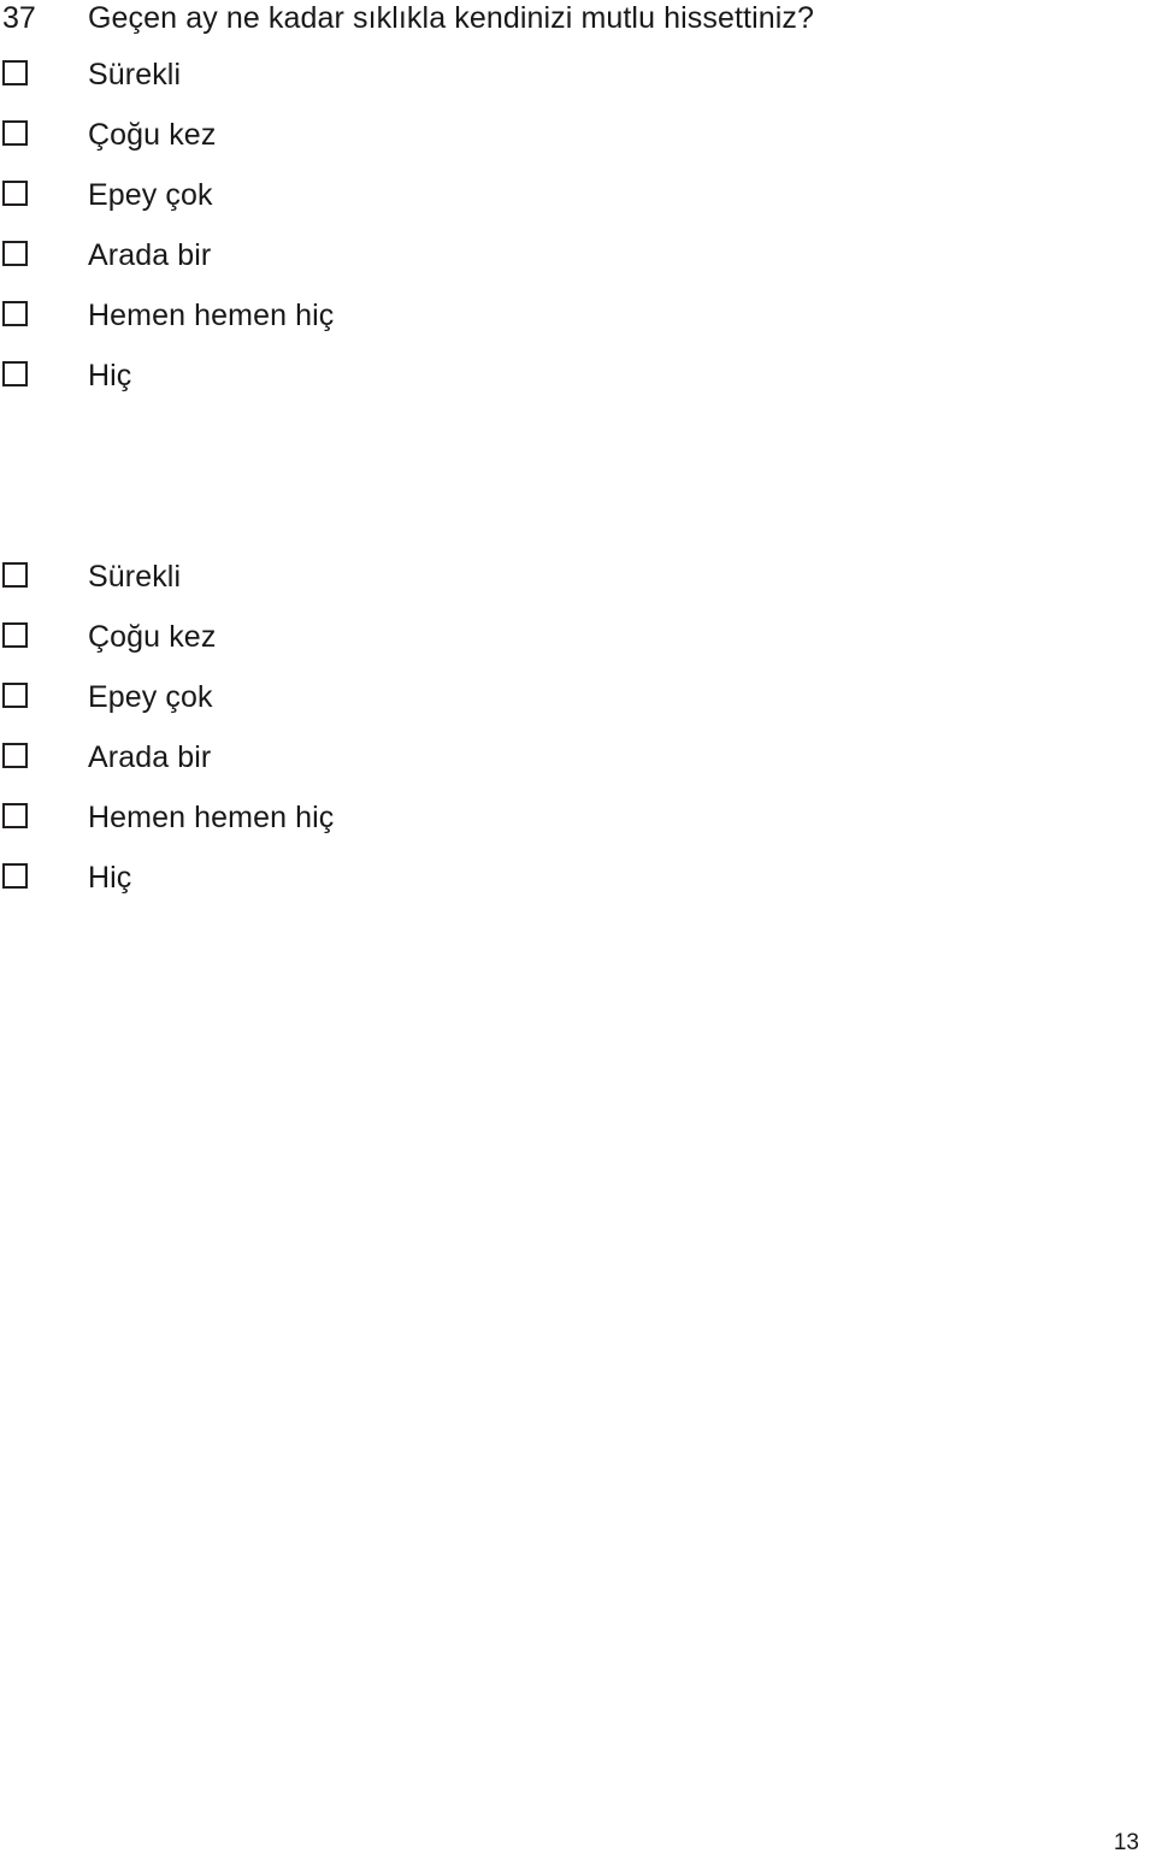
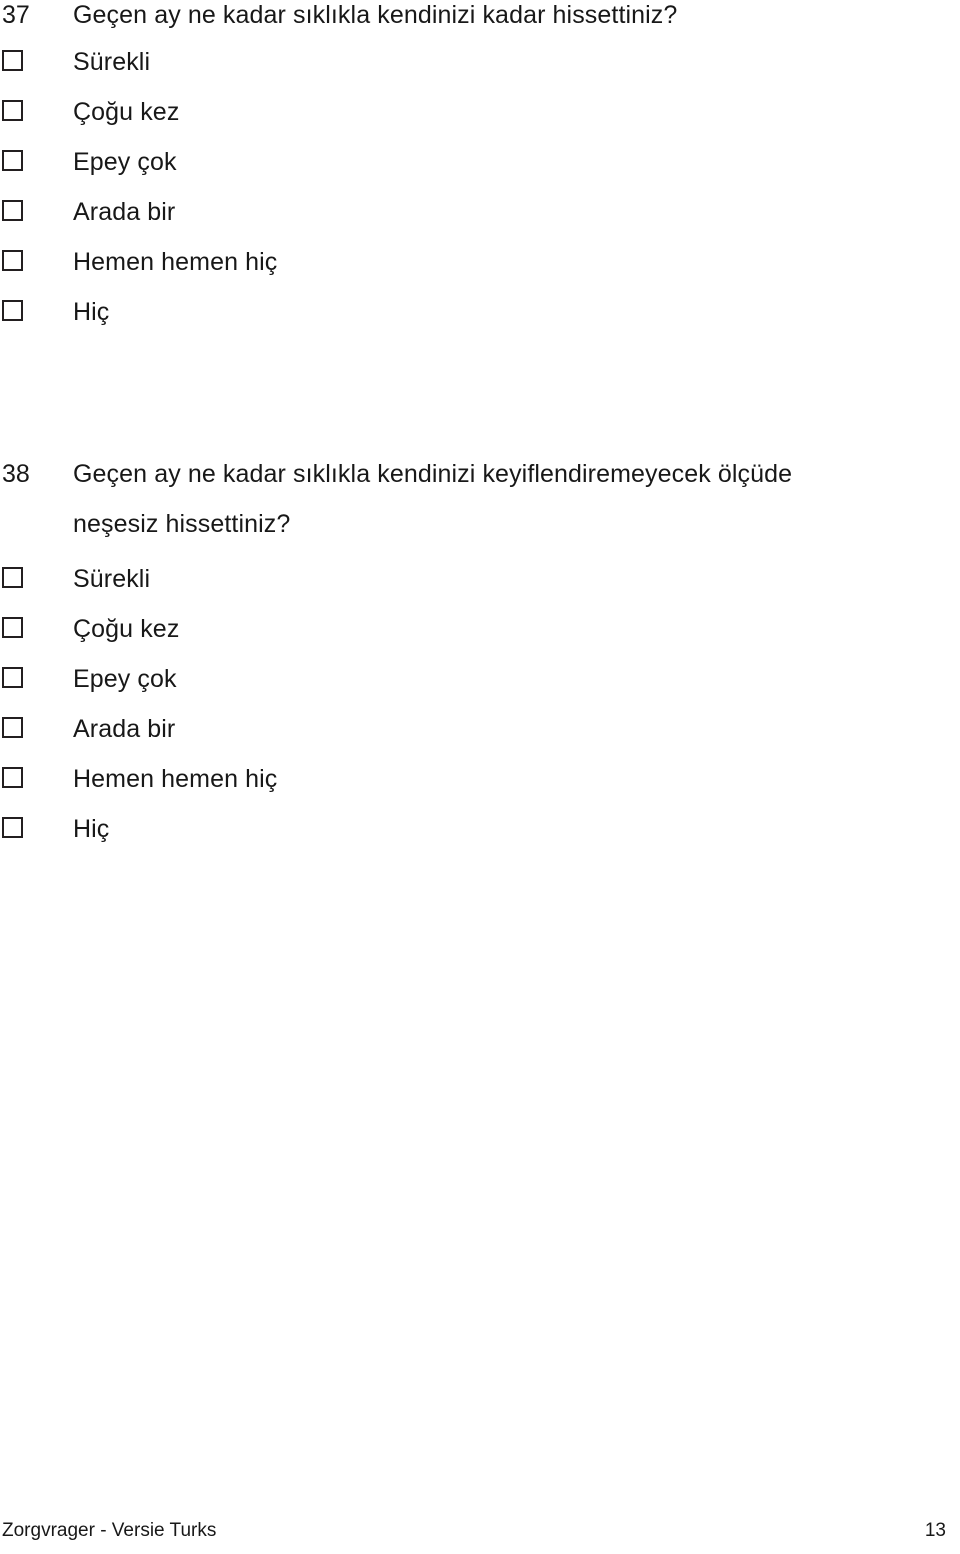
  37
- Geçen ay ne kadar sıklıkla kendinizi mutlu hissettiniz?
+ Geçen ay ne kadar sıklıkla kendinizi kadar hissettiniz?
  Sürekli
  Çoğu kez
  Epey çok
  Arada bir
  Hemen hemen hiç
  Hiç
+ 38
+ Geçen ay ne kadar sıklıkla kendinizi keyiflendiremeyecek ölçüde neşesiz hissettiniz?
  Sürekli
  Çoğu kez
  Epey çok
  Arada bir
  Hemen hemen hiç
  Hiç
+ Zorgvrager - Versie Turks
  13
